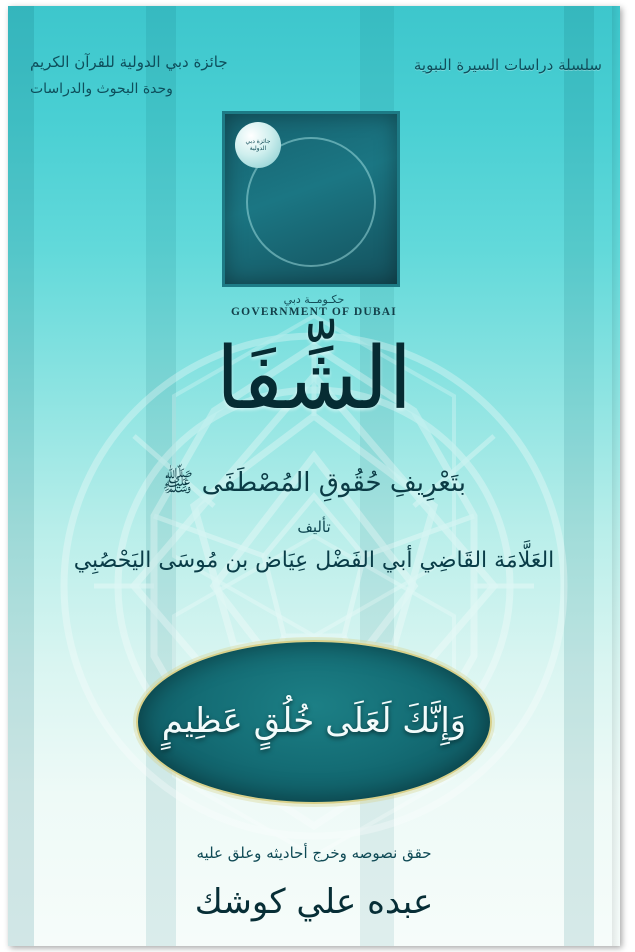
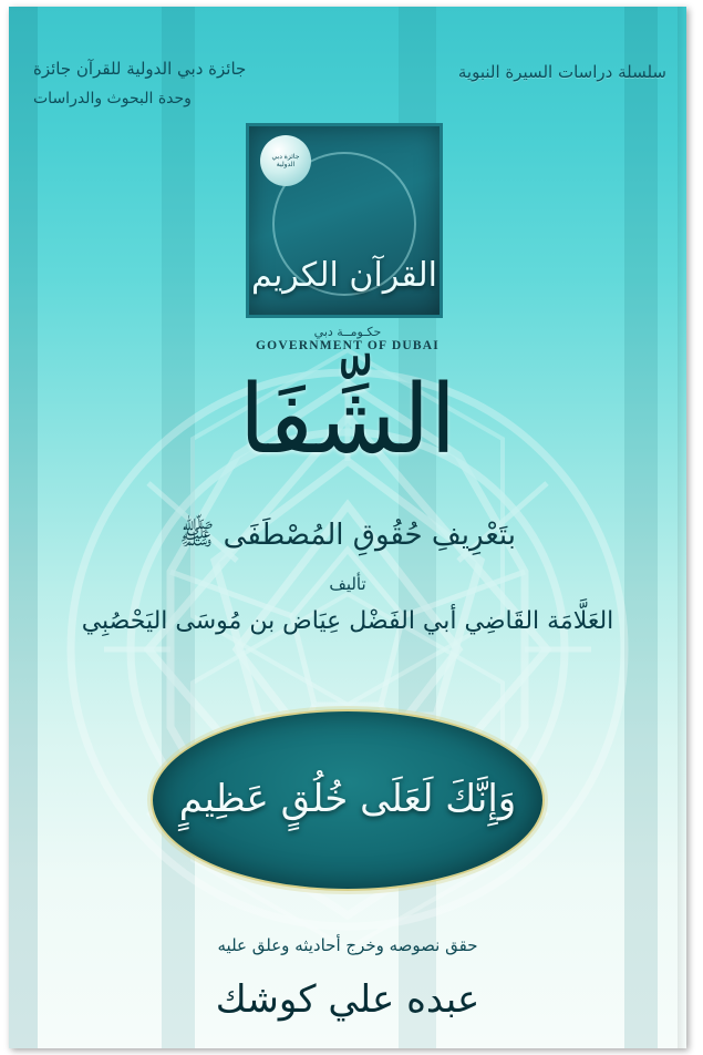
  سلسلة دراسات السيرة النبوية
- جائزة دبي الدولية للقرآن الكريم
+ جائزة دبي الدولية للقرآن جائزة
  وحدة البحوث والدراسات
+ القرآن الكريم
  حكـومــة دبي
  GOVERNMENT OF DUBAI
  الشِّفَا
  بتَعْرِيفِ حُقُوقِ المُصْطَفَى ﷺ
  تأليف
  العَلَّامَة القَاضِي أبي الفَضْل عِيَاض بن مُوسَى اليَحْصُبِي
  وَإِنَّكَ لَعَلَى خُلُقٍ عَظِيمٍ
  حقق نصوصه وخرج أحاديثه وعلق عليه
  عبده علي كوشك
